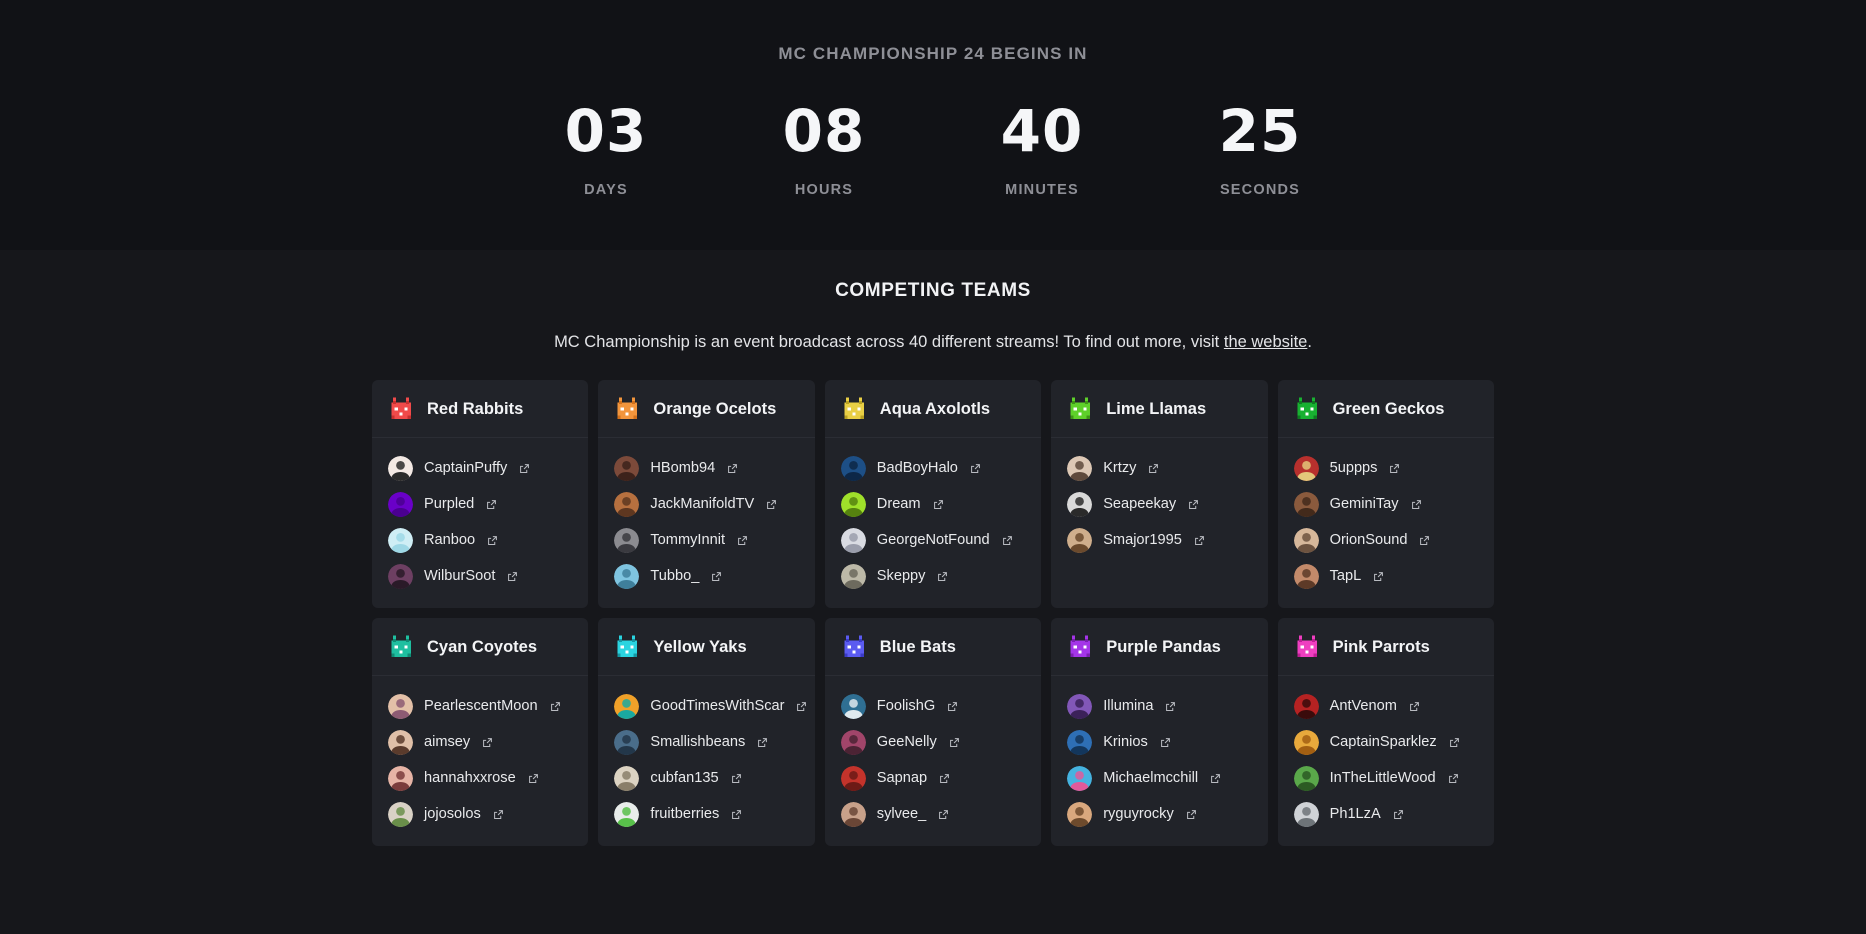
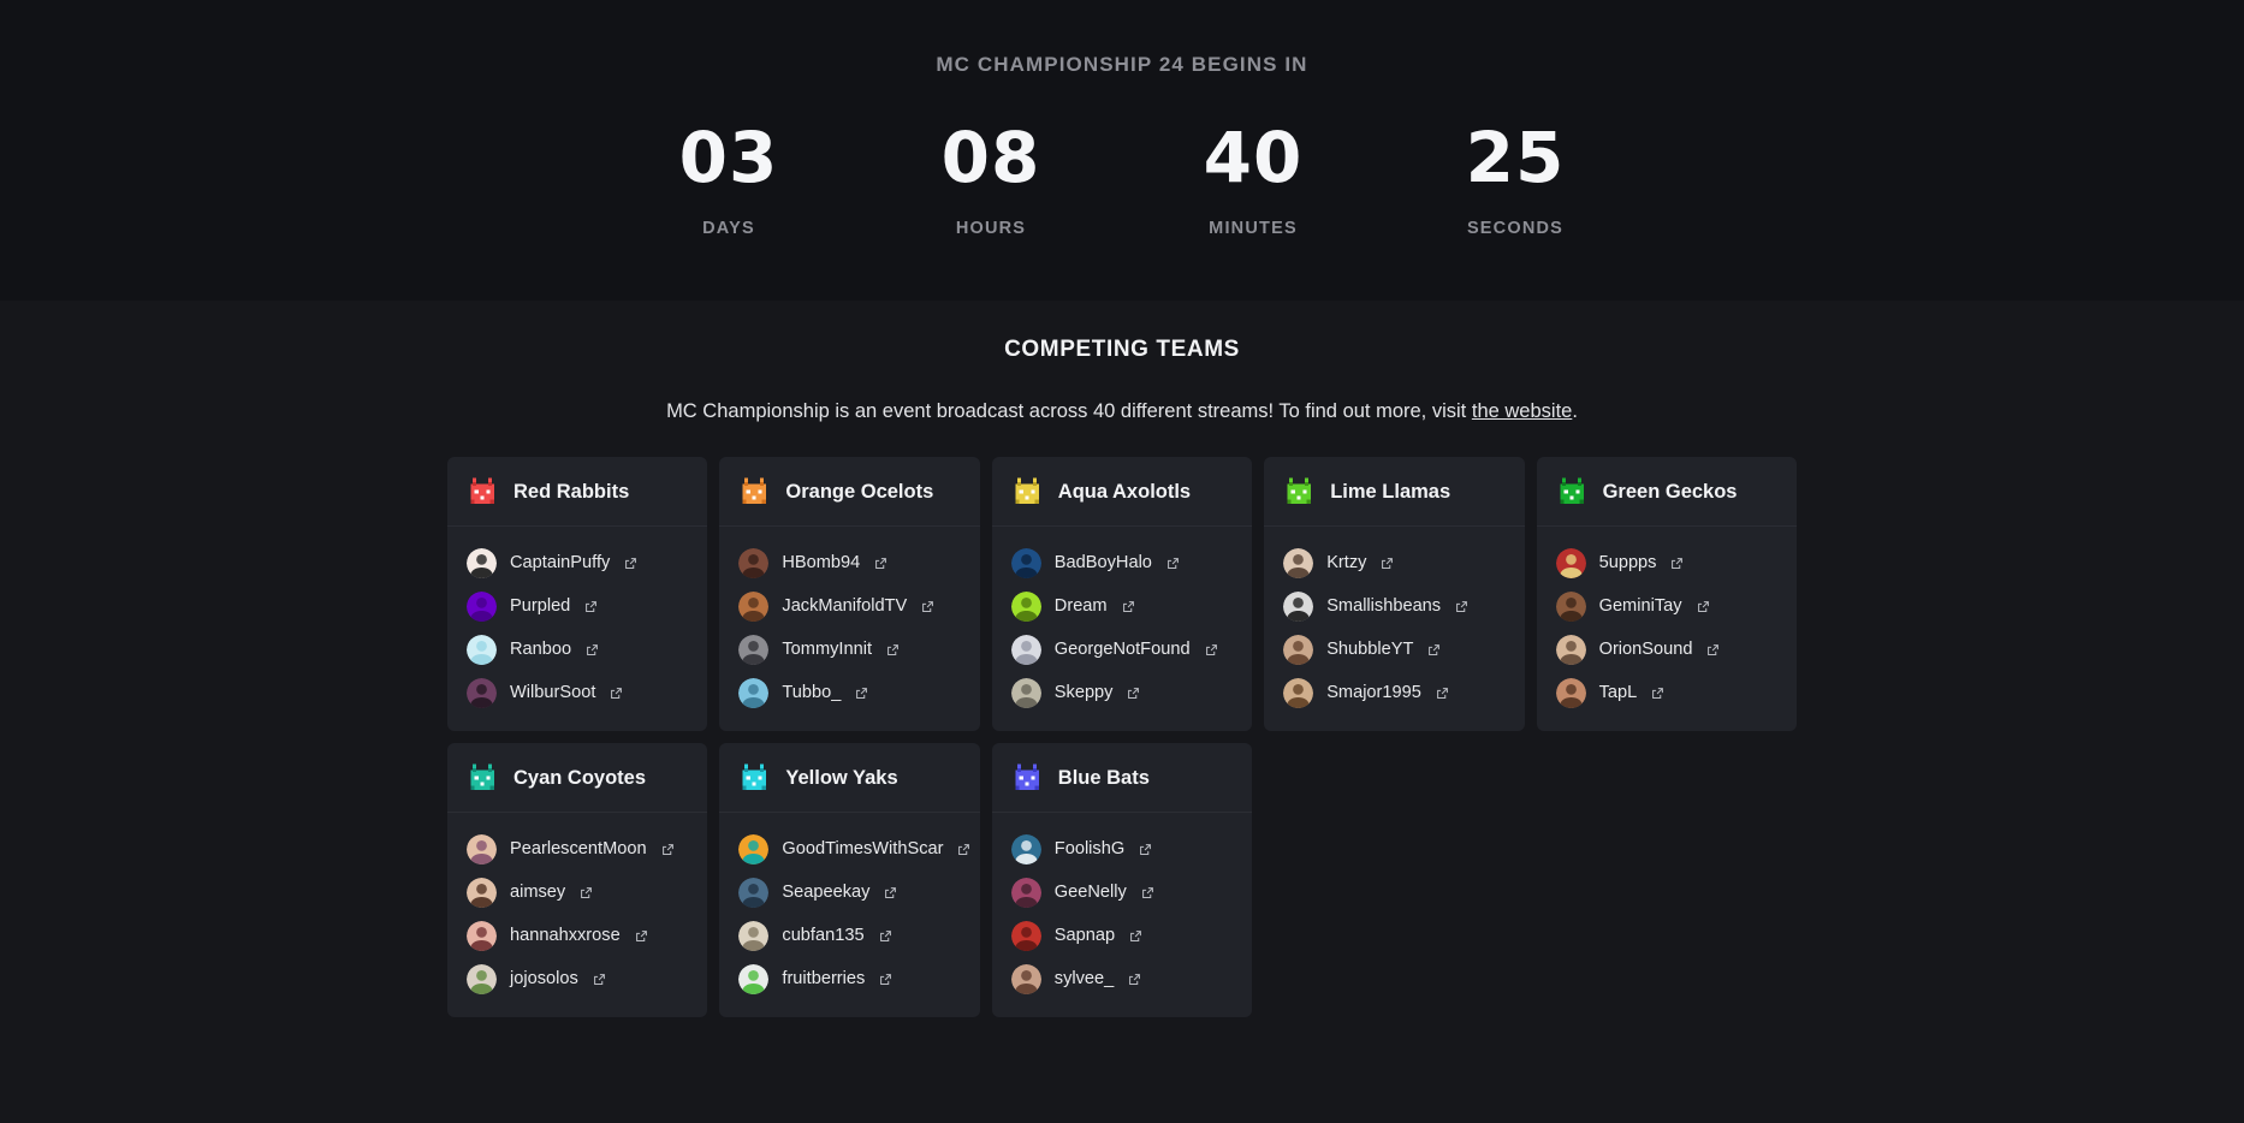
  MC CHAMPIONSHIP 24 BEGINS IN
  03
  DAYS
  08
  HOURS
  40
  MINUTES
  25
  SECONDS
  COMPETING TEAMS
  MC Championship is an event broadcast across 40 different streams! To find out more, visit the website.
  Red Rabbits
  CaptainPuffy
  Purpled
  Ranboo
  WilburSoot
  Orange Ocelots
  HBomb94
  JackManifoldTV
  TommyInnit
  Tubbo_
  Aqua Axolotls
  BadBoyHalo
  Dream
  GeorgeNotFound
  Skeppy
  Lime Llamas
  Krtzy
- Seapeekay
+ Smallishbeans
+ ShubbleYT
  Smajor1995
  Green Geckos
  5uppps
  GeminiTay
  OrionSound
  TapL
  Cyan Coyotes
  PearlescentMoon
  aimsey
  hannahxxrose
  jojosolos
  Yellow Yaks
  GoodTimesWithScar
- Smallishbeans
+ Seapeekay
  cubfan135
  fruitberries
  Blue Bats
  FoolishG
  GeeNelly
  Sapnap
  sylvee_
- Purple Pandas
- Illumina
- Krinios
- Michaelmcchill
- ryguyrocky
- Pink Parrots
- AntVenom
- CaptainSparklez
- InTheLittleWood
- Ph1LzA
